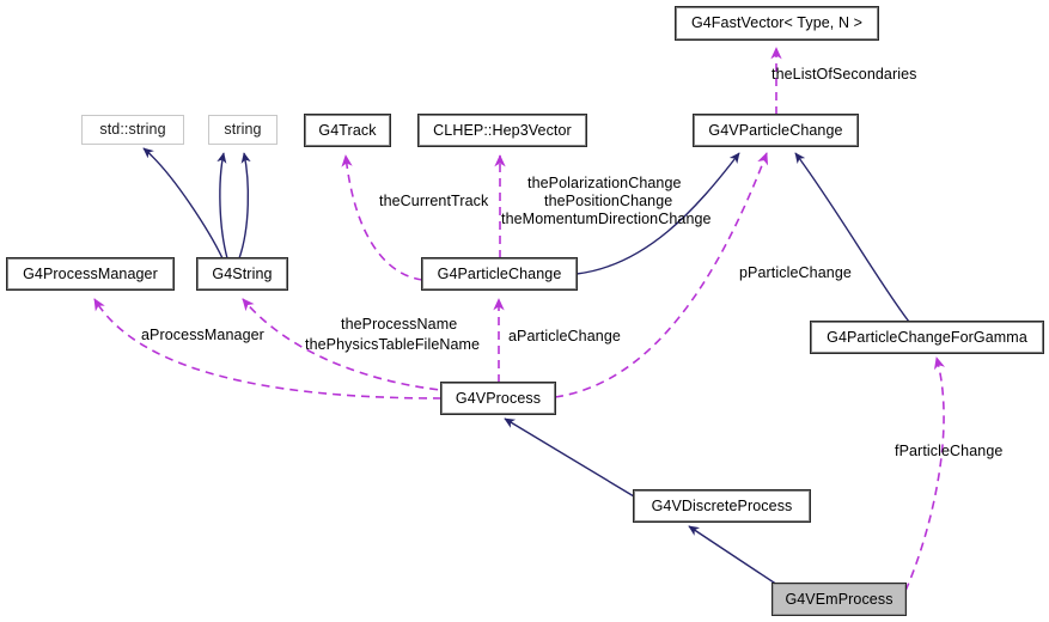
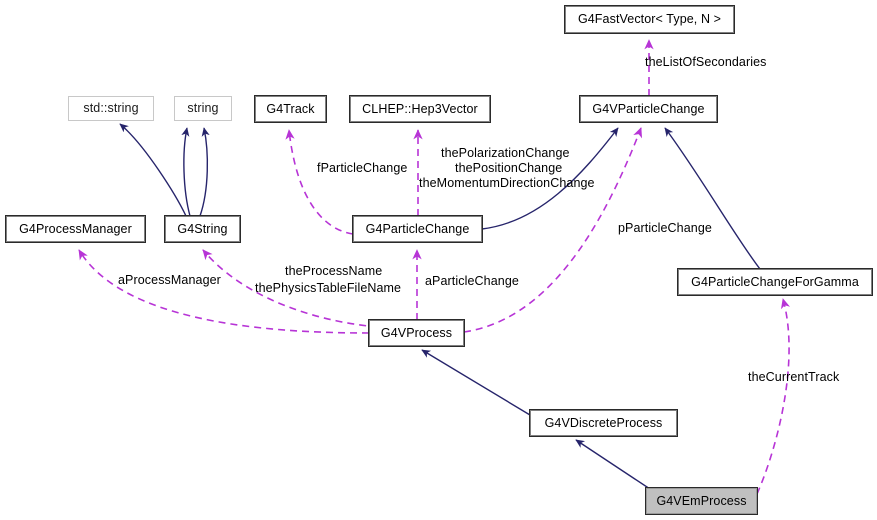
  G4FastVector< Type, N >
  std::string
  string
  G4Track
  CLHEP::Hep3Vector
  G4VParticleChange
  G4ProcessManager
  G4String
  G4ParticleChange
  G4ParticleChangeForGamma
  G4VProcess
  G4VDiscreteProcess
  G4VEmProcess
  theListOfSecondaries
- theCurrentTrack
+ fParticleChange
  thePolarizationChange
  thePositionChange
  theMomentumDirectionChange
  pParticleChange
  theProcessName
  thePhysicsTableFileName
  aProcessManager
  aParticleChange
- fParticleChange
+ theCurrentTrack
